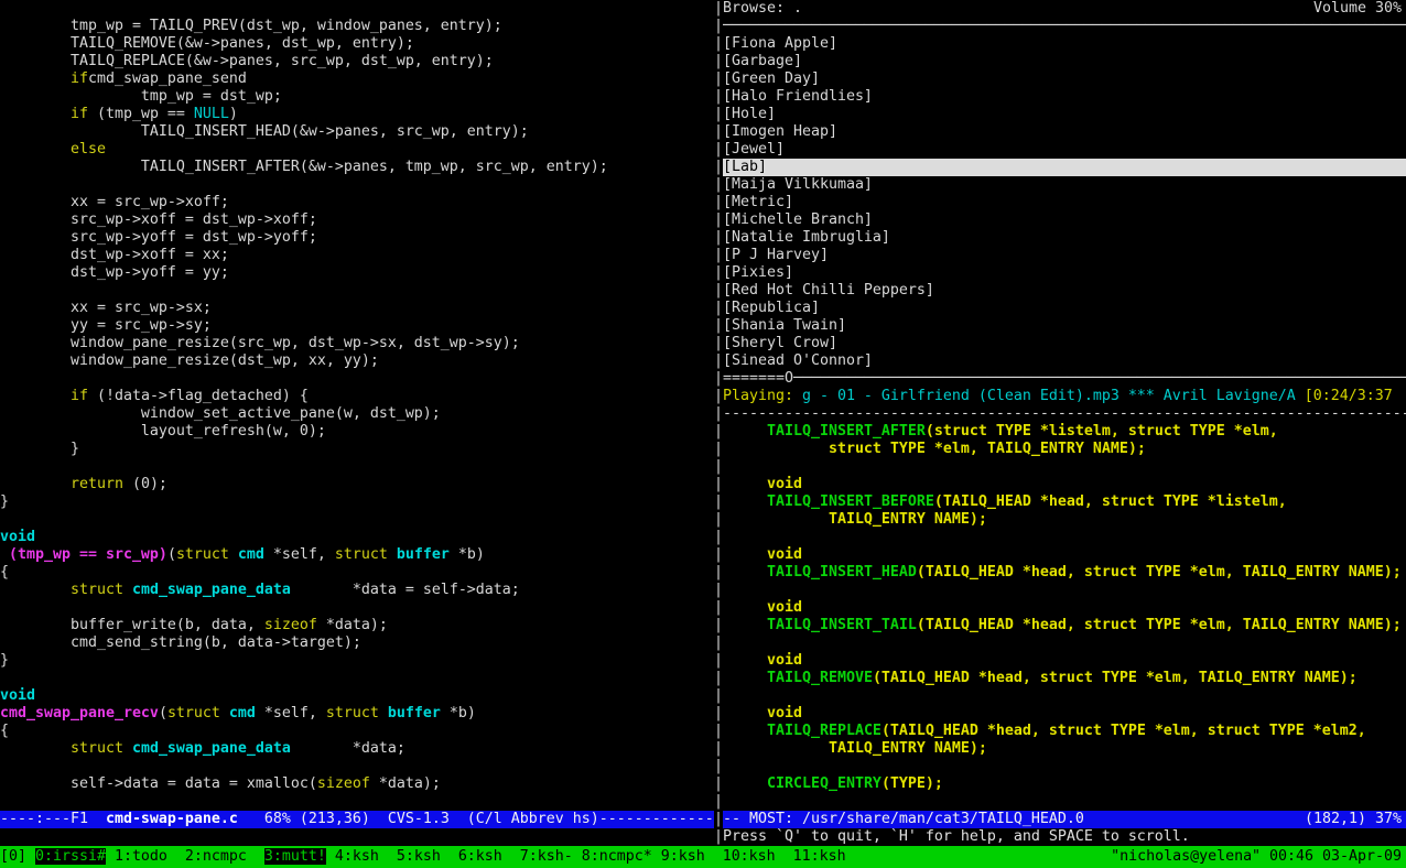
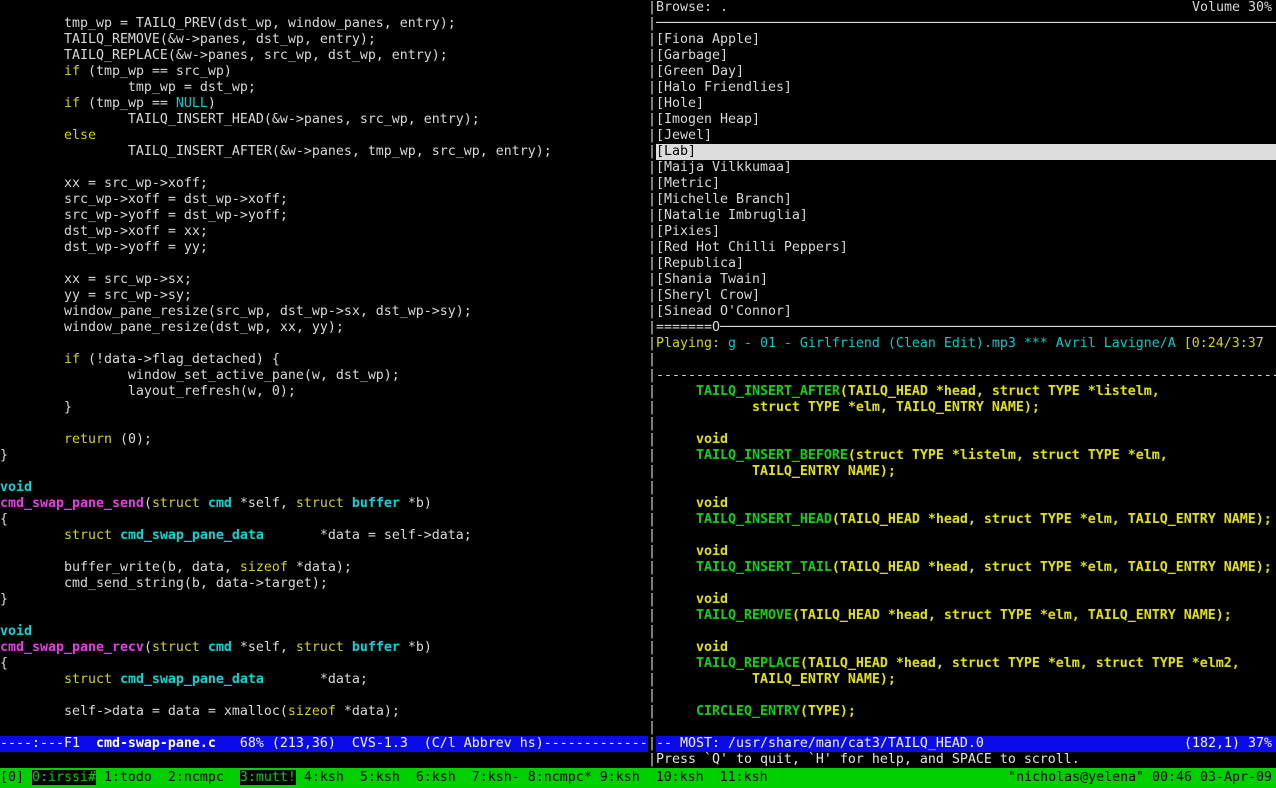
  tmp_wp = TAILQ_PREV(dst_wp, window_panes, entry);
  TAILQ_REMOVE(&w->panes, dst_wp, entry);
  TAILQ_REPLACE(&w->panes, src_wp, dst_wp, entry);
- ifcmd_swap_pane_send
+ if (tmp_wp == src_wp)
  tmp_wp = dst_wp;
  if (tmp_wp == NULL)
  TAILQ_INSERT_HEAD(&w->panes, src_wp, entry);
  else
  TAILQ_INSERT_AFTER(&w->panes, tmp_wp, src_wp, entry);
  xx = src_wp->xoff;
  src_wp->xoff = dst_wp->xoff;
  src_wp->yoff = dst_wp->yoff;
  dst_wp->xoff = xx;
  dst_wp->yoff = yy;
  xx = src_wp->sx;
  yy = src_wp->sy;
  window_pane_resize(src_wp, dst_wp->sx, dst_wp->sy);
  window_pane_resize(dst_wp, xx, yy);
  if (!data->flag_detached) {
  window_set_active_pane(w, dst_wp);
  layout_refresh(w, 0);
  }
  return (0);
  }
  void
- (tmp_wp == src_wp)(struct cmd *self, struct buffer *b)
+ cmd_swap_pane_send(struct cmd *self, struct buffer *b)
  {
  struct cmd_swap_pane_data *data = self->data;
  buffer_write(b, data, sizeof *data);
  cmd_send_string(b, data->target);
  }
  void
  cmd_swap_pane_recv(struct cmd *self, struct buffer *b)
  {
  struct cmd_swap_pane_data *data;
  self->data = data = xmalloc(sizeof *data);
  ----:---F1 cmd-swap-pane.c 68% (213,36) CVS-1.3 (C/l Abbrev hs)-------------
  |
  |
  |
  |
  |
  |
  |
  |
  |
  |
  |
  |
  |
  |
  |
  |
  |
  |
  |
  |
  |
  |
  |
  |
  |
  |
  |
  |
  |
  |
  |
  |
  |
  |
  |
  |
  |
  |
  |
  |
  |
  |
  |
  |
  |
  |
  |
  |
  Browse: .
  Volume 30%
  ─────────────────────────────────────────────────────────────────────────────
  [Fiona Apple]
  [Garbage]
  [Green Day]
  [Halo Friendlies]
  [Hole]
  [Imogen Heap]
  [Jewel]
  [Lab]
  [Maija Vilkkumaa]
  [Metric]
  [Michelle Branch]
  [Natalie Imbruglia]
- [P J Harvey]
  [Pixies]
  [Red Hot Chilli Peppers]
  [Republica]
  [Shania Twain]
  [Sheryl Crow]
  [Sinead O'Connor]
  =======O─────────────────────────────────────────────────────────────────────
  Playing: g - 01 - Girlfriend (Clean Edit).mp3 *** Avril Lavigne/A [0:24/3:37
  -----------------------------------------------------------------------------
- TAILQ_INSERT_AFTER(struct TYPE *listelm, struct TYPE *elm,
+ TAILQ_INSERT_AFTER(TAILQ_HEAD *head, struct TYPE *listelm,
  struct TYPE *elm, TAILQ_ENTRY NAME);
  void
- TAILQ_INSERT_BEFORE(TAILQ_HEAD *head, struct TYPE *listelm,
+ TAILQ_INSERT_BEFORE(struct TYPE *listelm, struct TYPE *elm,
  TAILQ_ENTRY NAME);
  void
  TAILQ_INSERT_HEAD(TAILQ_HEAD *head, struct TYPE *elm, TAILQ_ENTRY NAME);
  void
  TAILQ_INSERT_TAIL(TAILQ_HEAD *head, struct TYPE *elm, TAILQ_ENTRY NAME);
  void
  TAILQ_REMOVE(TAILQ_HEAD *head, struct TYPE *elm, TAILQ_ENTRY NAME);
  void
  TAILQ_REPLACE(TAILQ_HEAD *head, struct TYPE *elm, struct TYPE *elm2,
  TAILQ_ENTRY NAME);
  CIRCLEQ_ENTRY(TYPE);
  -- MOST: /usr/share/man/cat3/TAILQ_HEAD.0
  (182,1) 37%
  Press `Q' to quit, `H' for help, and SPACE to scroll.
  [0] 0:irssi# 1:todo 2:ncmpc 3:mutt! 4:ksh 5:ksh 6:ksh 7:ksh- 8:ncmpc* 9:ksh 10:ksh 11:ksh
  "nicholas@yelena" 00:46 03-Apr-09
